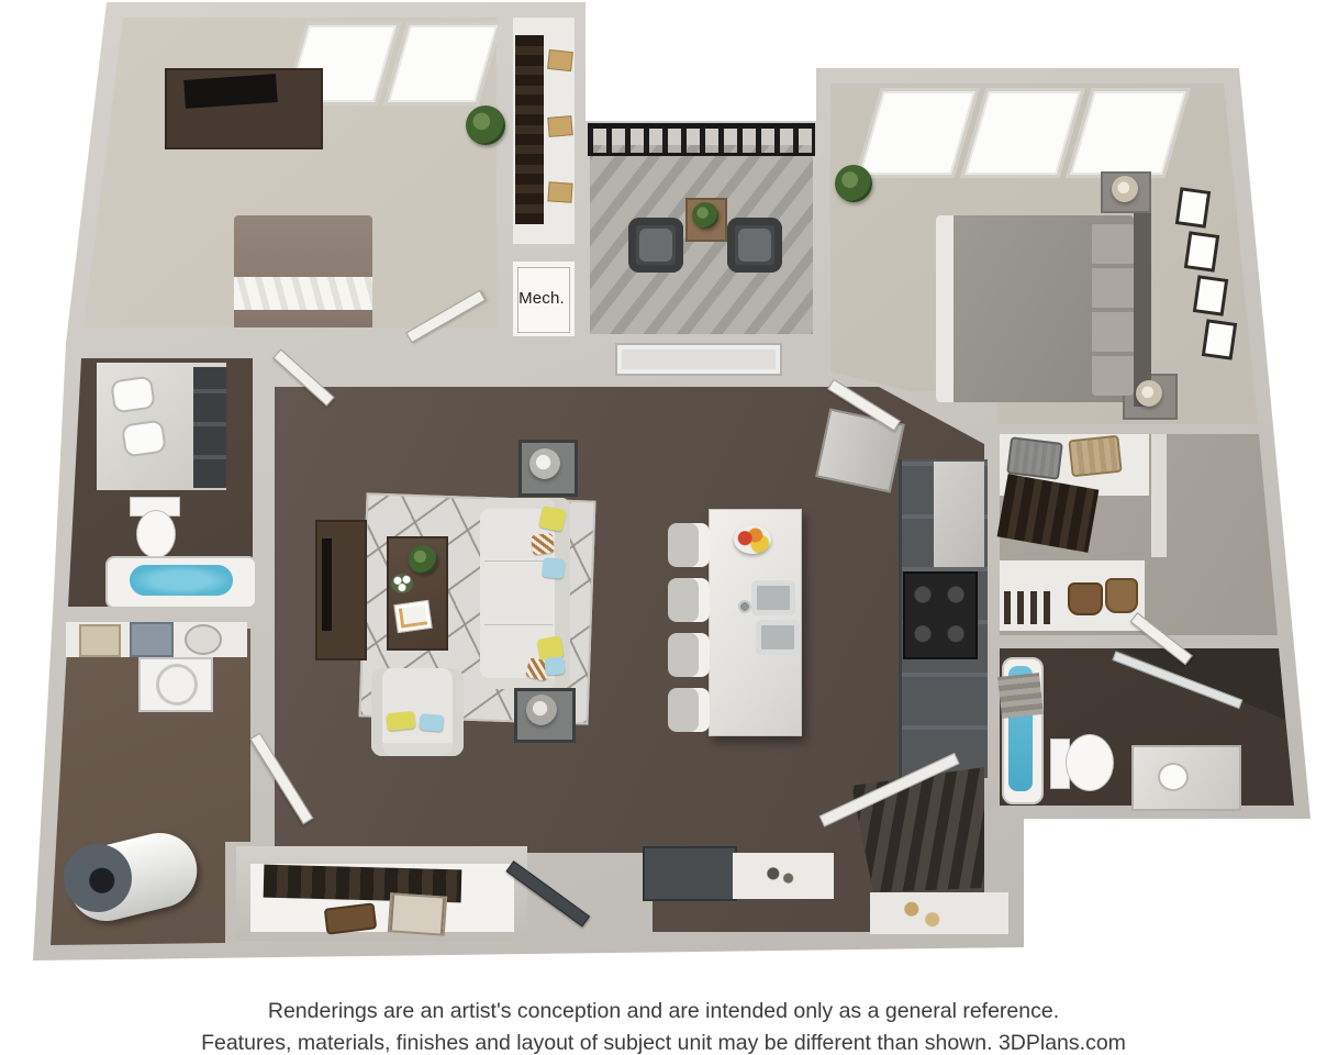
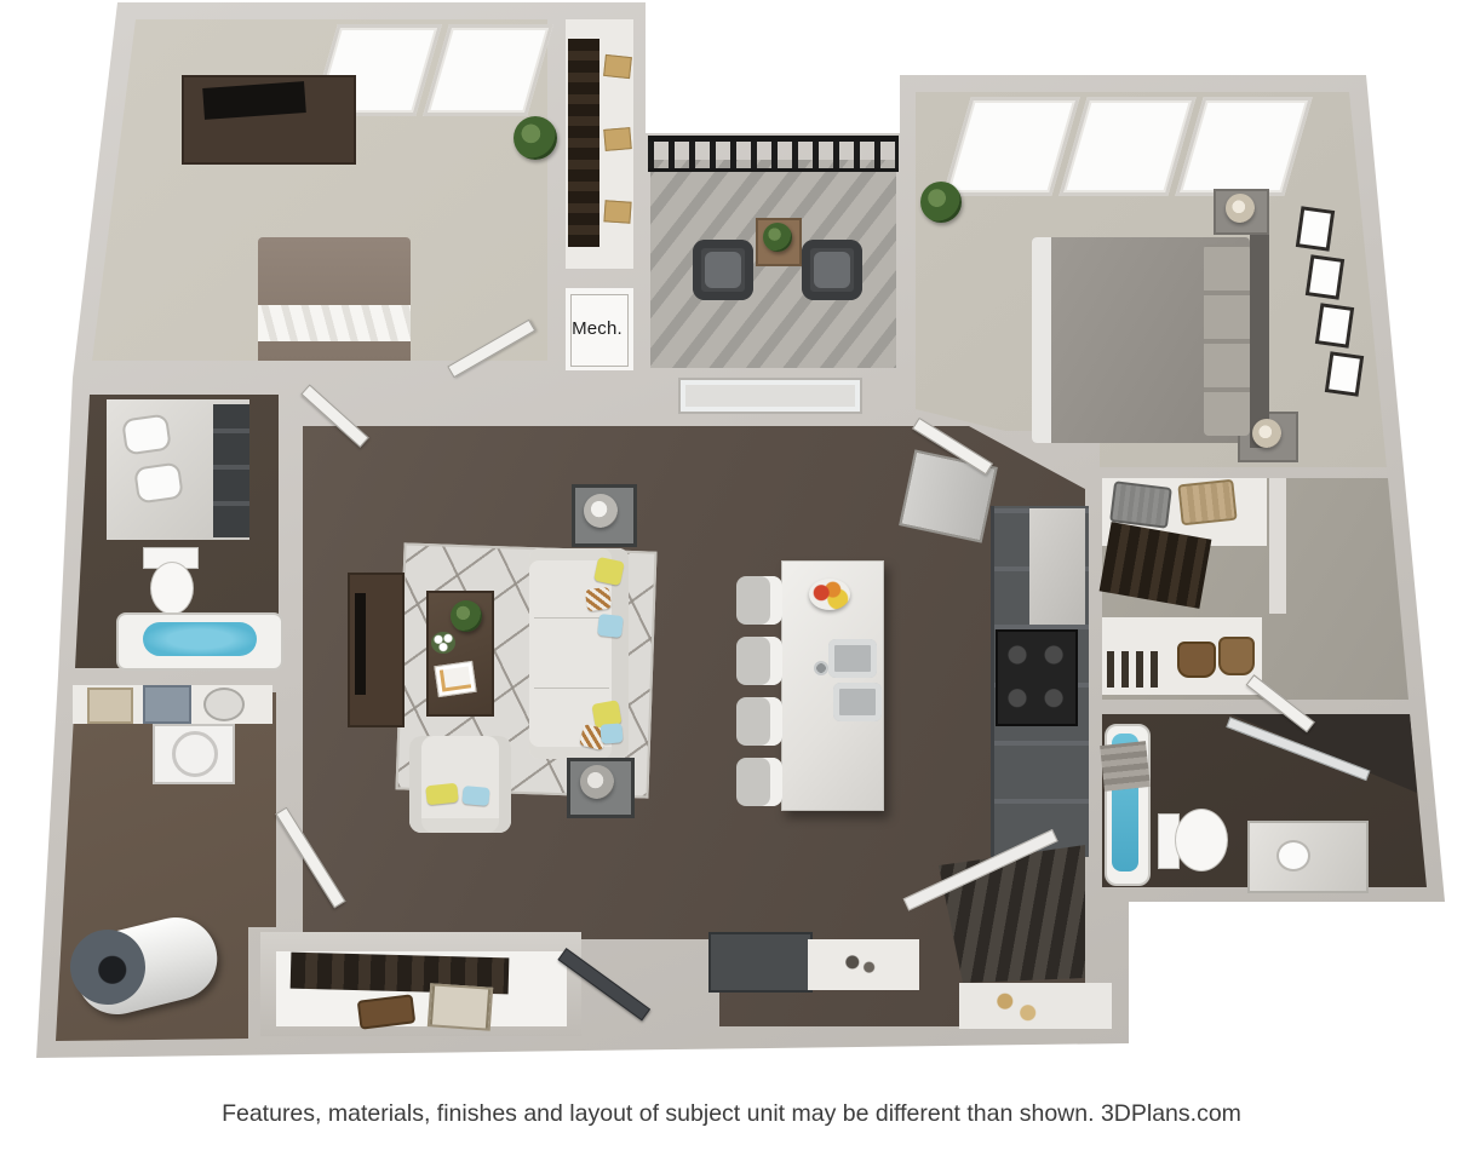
  Mech.
- Renderings are an artist's conception and are intended only as a general reference.
  Features, materials, finishes and layout of subject unit may be different than shown. 3DPlans.com
